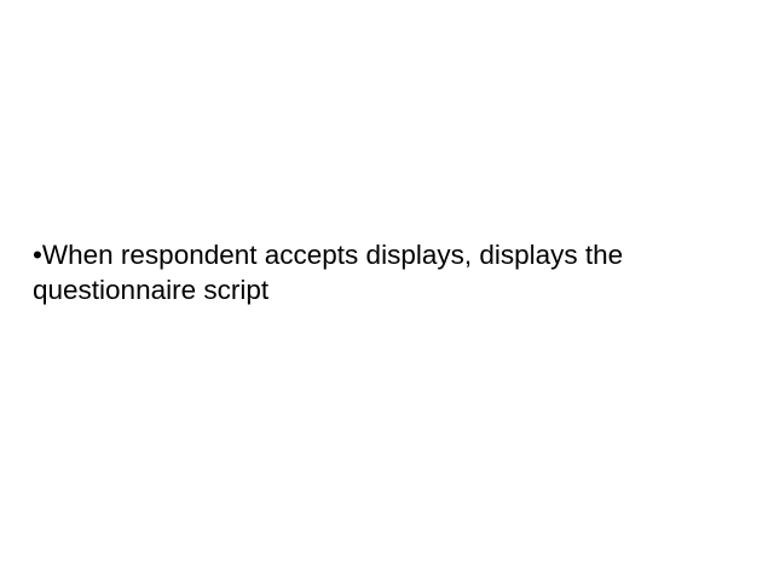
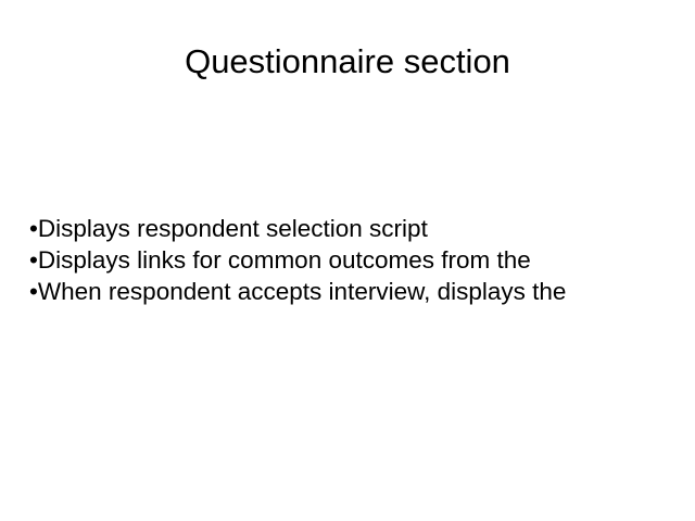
+ Questionnaire section
+ •Displays respondent selection script
+ •Displays links for common outcomes from the
- •When respondent accepts displays, displays the
+ •When respondent accepts interview, displays the
- questionnaire script
